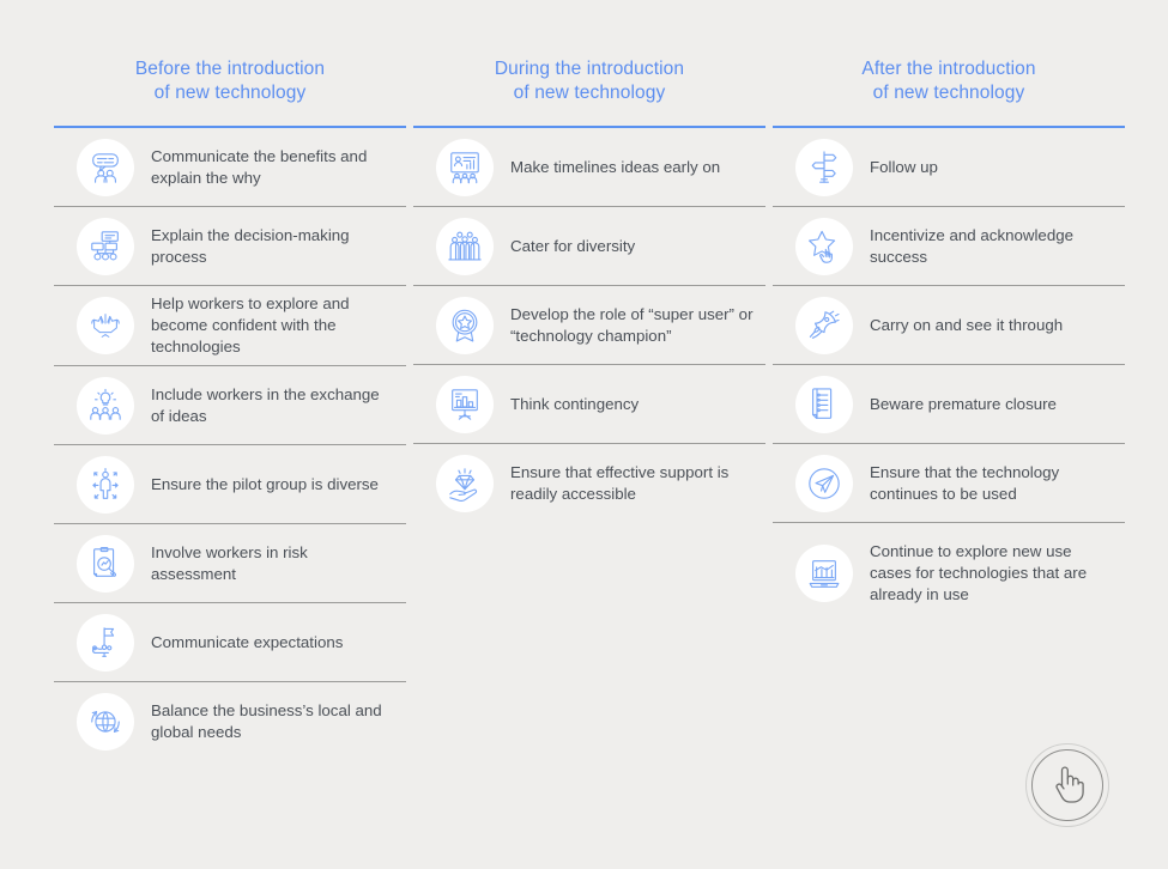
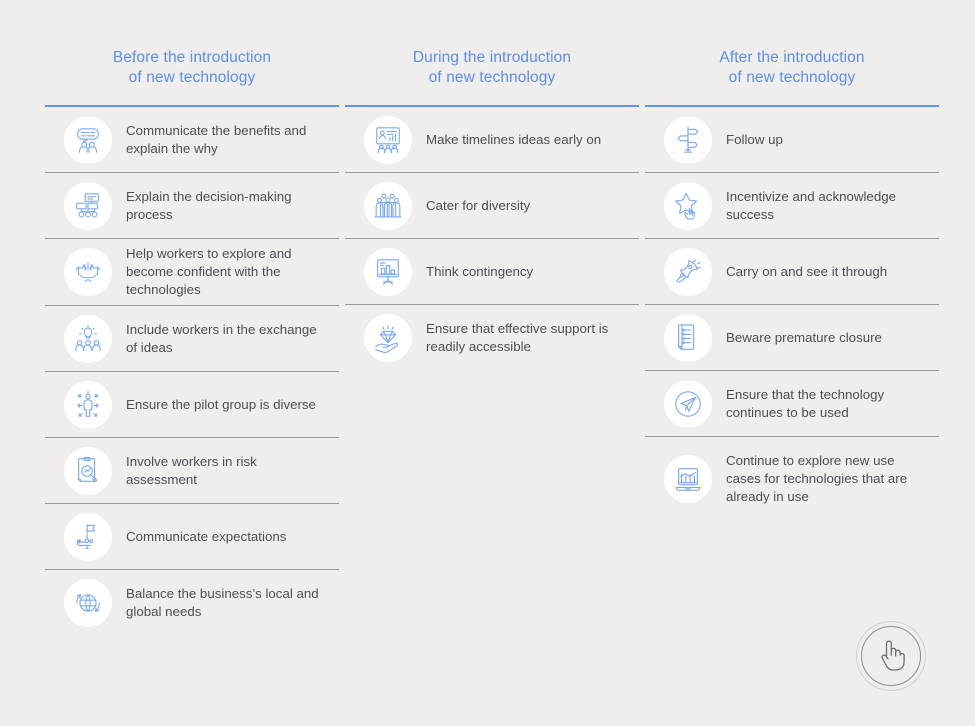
  Before the introduction
  of new technology
  Communicate the benefits and explain the why
  Explain the decision-making process
  Help workers to explore and become confident with the technologies
  Include workers in the exchange of ideas
  Ensure the pilot group is diverse
  Involve workers in risk assessment
  Communicate expectations
  Balance the business’s local and global needs
  During the introduction
  of new technology
  Make timelines ideas early on
  Cater for diversity
- Develop the role of “super user” or “technology champion”
  Think contingency
  Ensure that effective support is readily accessible
  After the introduction
  of new technology
  Follow up
  Incentivize and acknowledge success
  Carry on and see it through
  Beware premature closure
  Ensure that the technology continues to be used
  Continue to explore new use cases for technologies that are already in use
